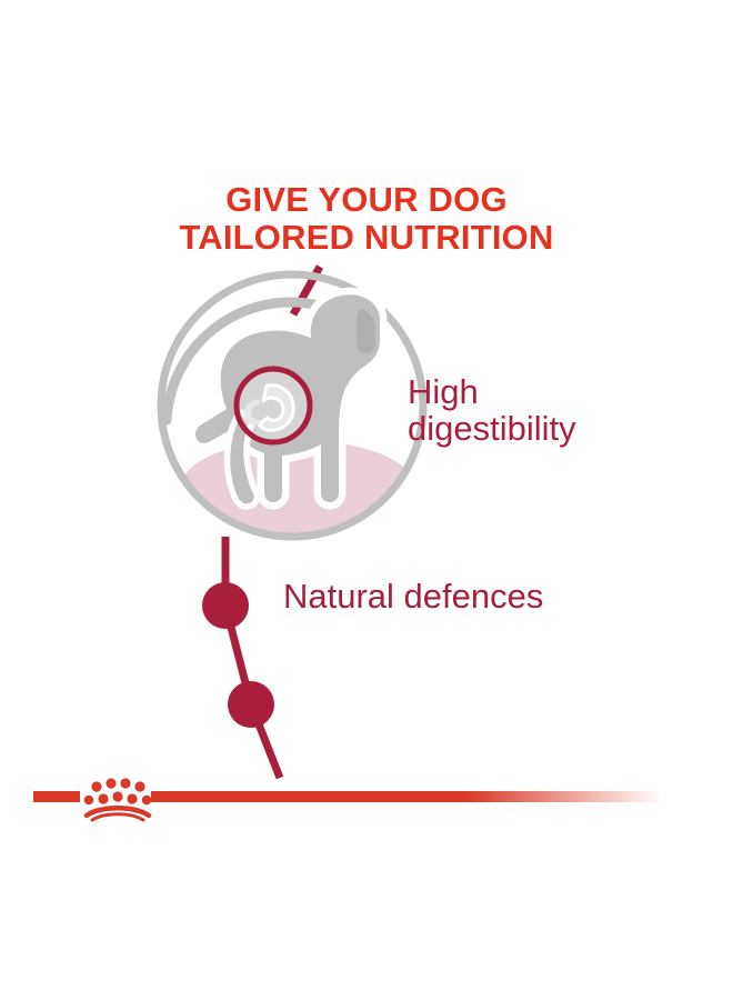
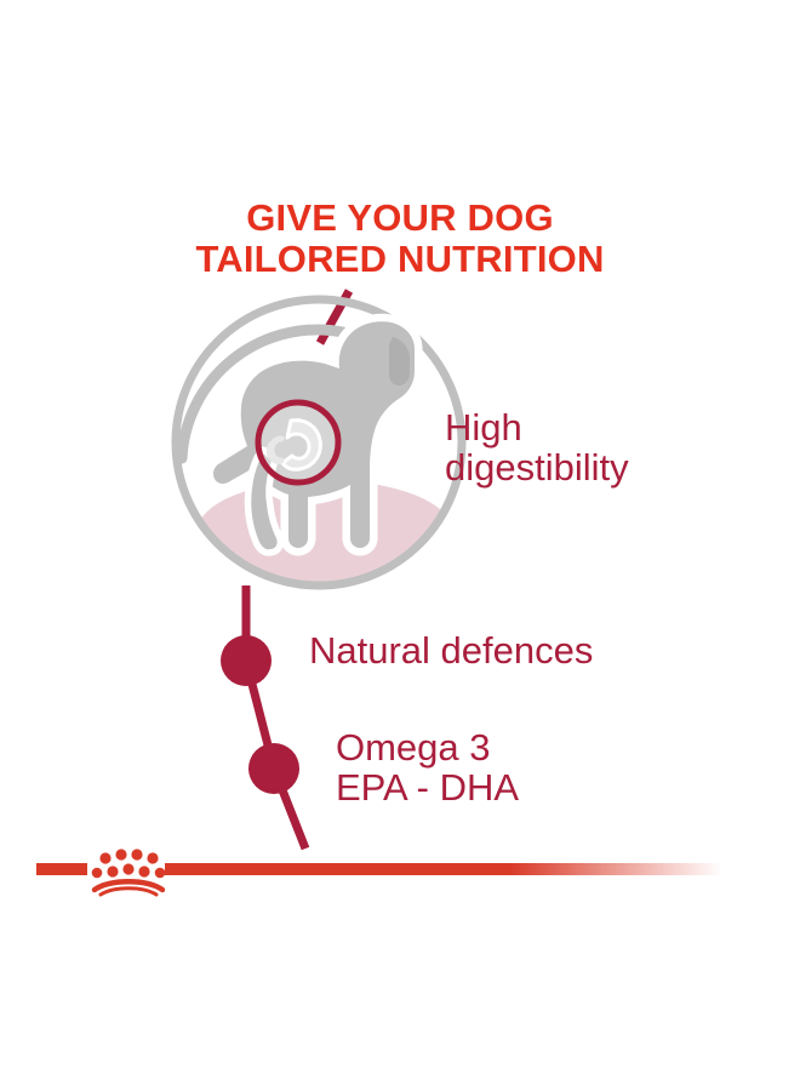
  GIVE YOUR DOG
  TAILORED NUTRITION
  High
  digestibility
  Natural defences
+ Omega 3
+ EPA - DHA
